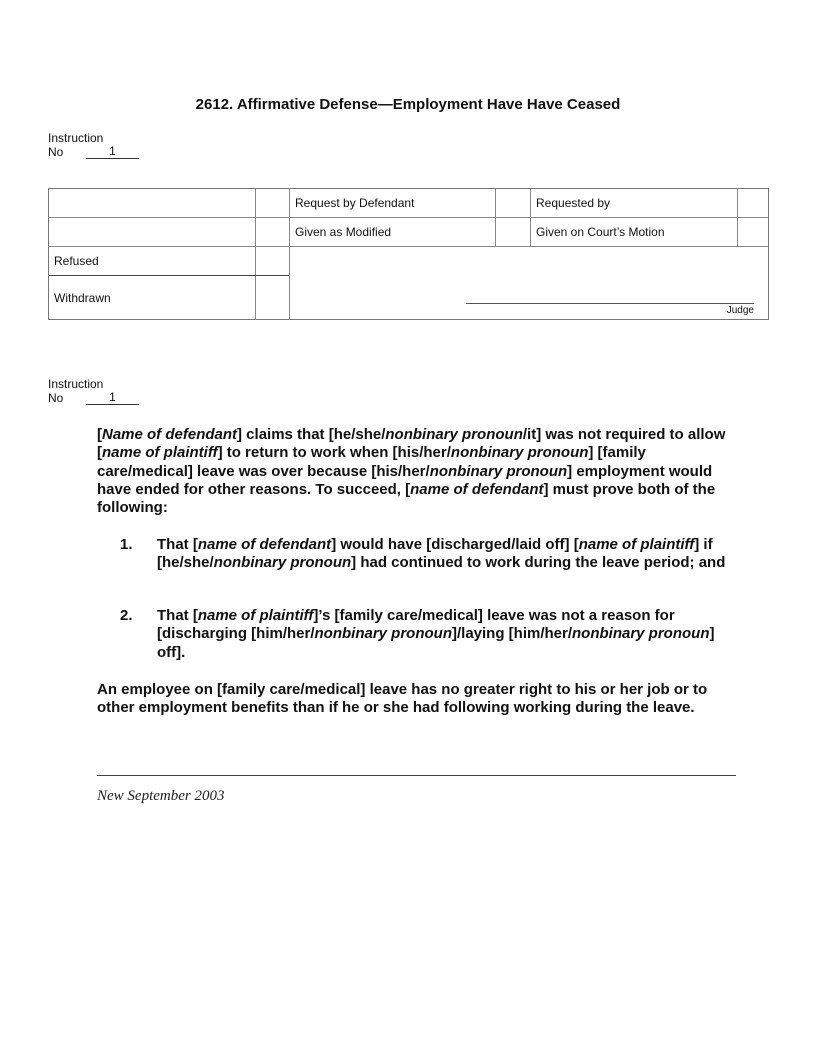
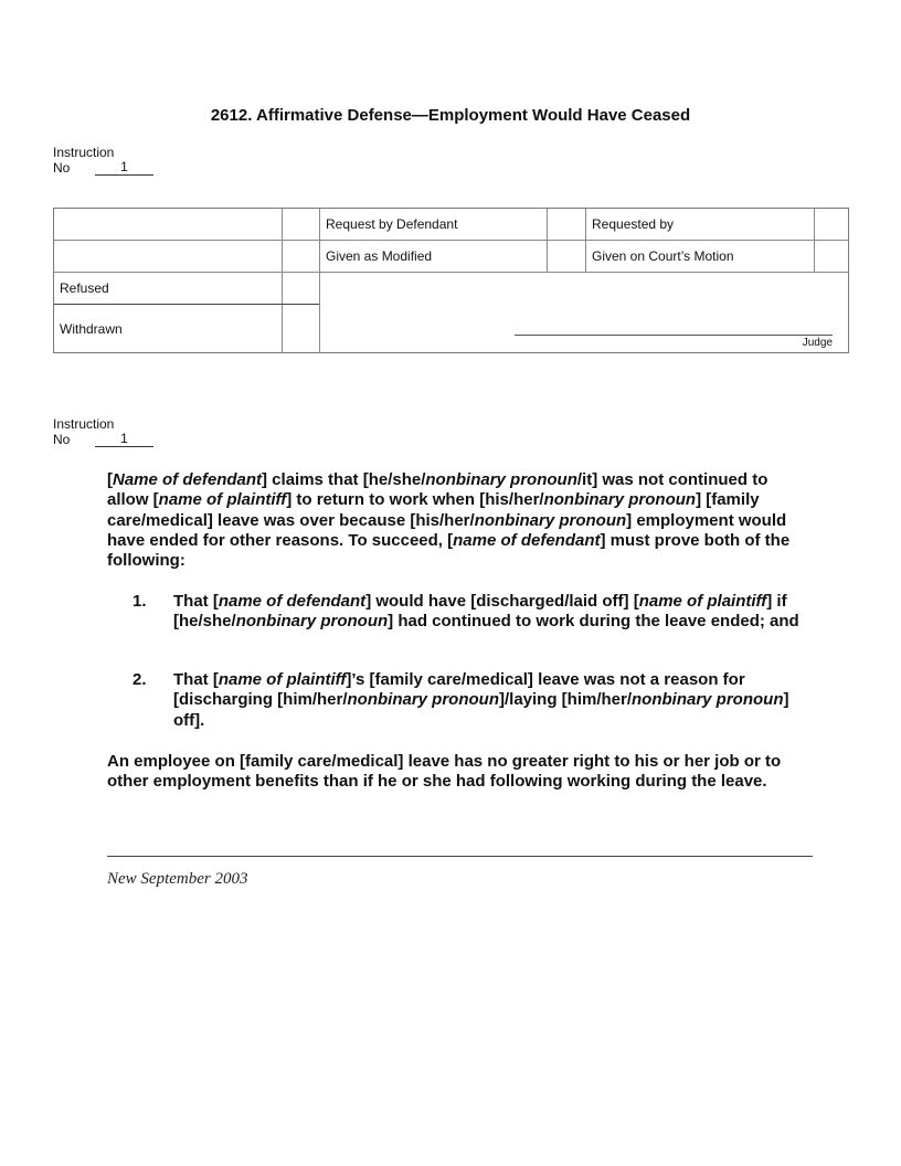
- 2612. Affirmative Defense—Employment Have Have Ceased
+ 2612. Affirmative Defense—Employment Would Have Ceased
  Instruction
  No
  1
  Request by Defendant
  Requested by
  Given as Modified
  Given on Court’s Motion
  Refused
  Withdrawn
  Judge
  Instruction
  No
  1
- [Name of defendant] claims that [he/she/nonbinary pronoun/it] was not required to allow [name of plaintiff] to return to work when [his/her/nonbinary pronoun] [family care/medical] leave was over because [his/her/nonbinary pronoun] employment would have ended for other reasons. To succeed, [name of defendant] must prove both of the following:
+ [Name of defendant] claims that [he/she/nonbinary pronoun/it] was not continued to allow [name of plaintiff] to return to work when [his/her/nonbinary pronoun] [family care/medical] leave was over because [his/her/nonbinary pronoun] employment would have ended for other reasons. To succeed, [name of defendant] must prove both of the following:
  1.
- That [name of defendant] would have [discharged/laid off] [name of plaintiff] if [he/she/nonbinary pronoun] had continued to work during the leave period; and
+ That [name of defendant] would have [discharged/laid off] [name of plaintiff] if [he/she/nonbinary pronoun] had continued to work during the leave ended; and
  2.
  That [name of plaintiff]’s [family care/medical] leave was not a reason for [discharging [him/her/nonbinary pronoun]/laying [him/her/nonbinary pronoun] off].
  An employee on [family care/medical] leave has no greater right to his or her job or to other employment benefits than if he or she had following working during the leave.
  New September 2003
